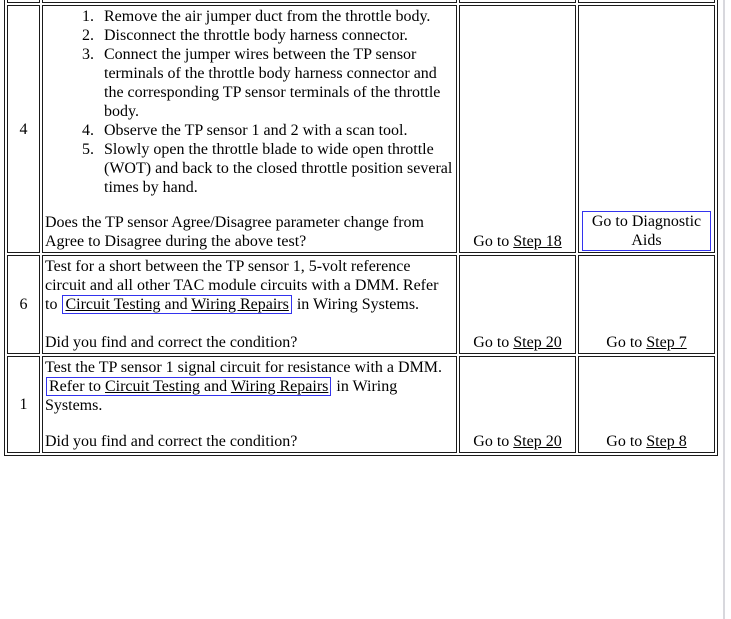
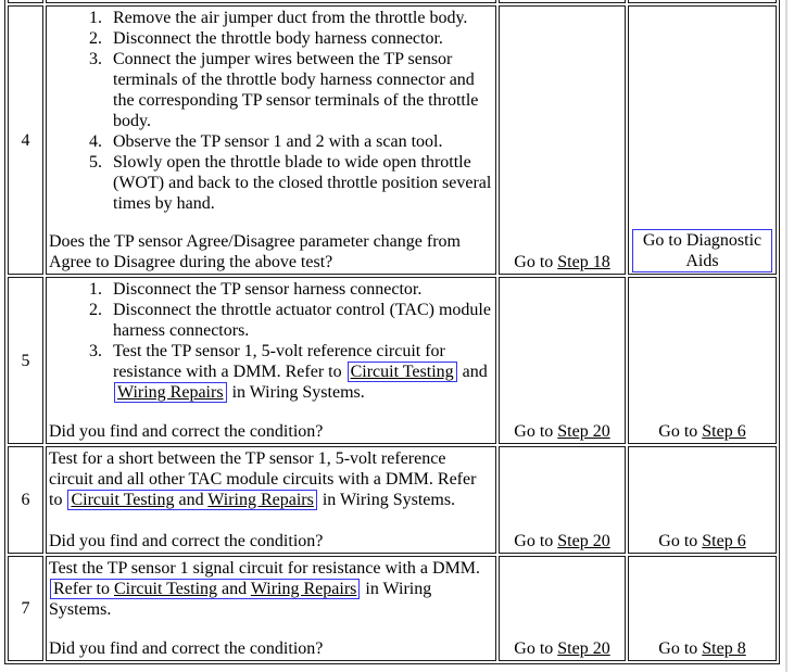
  4	Remove the air jumper duct from the throttle body.Disconnect the throttle body harness connector.Connect the jumper wires between the TP sensor terminals of the throttle body harness connector and the corresponding TP sensor terminals of the throttle body.Observe the TP sensor 1 and 2 with a scan tool.Slowly open the throttle blade to wide open throttle (WOT) and back to the closed throttle position several times by hand.Does the TP sensor Agree/Disagree parameter change from Agree to Disagree during the above test?	Go to Step 18	Go to Diagnostic Aids
+ 5	Disconnect the TP sensor harness connector.Disconnect the throttle actuator control (TAC) module harness connectors.Test the TP sensor 1, 5-volt reference circuit for resistance with a DMM. Refer to Circuit Testing and Wiring Repairs in Wiring Systems.Did you find and correct the condition?	Go to Step 20	Go to Step 6
- 6	Test for a short between the TP sensor 1, 5-volt reference circuit and all other TAC module circuits with a DMM. Refer to Circuit Testing and Wiring Repairs in Wiring Systems.Did you find and correct the condition?	Go to Step 20	Go to Step 7
+ 6	Test for a short between the TP sensor 1, 5-volt reference circuit and all other TAC module circuits with a DMM. Refer to Circuit Testing and Wiring Repairs in Wiring Systems.Did you find and correct the condition?	Go to Step 20	Go to Step 6
- 1	Test the TP sensor 1 signal circuit for resistance with a DMM. Refer to Circuit Testing and Wiring Repairs in Wiring Systems.Did you find and correct the condition?	Go to Step 20	Go to Step 8
+ 7	Test the TP sensor 1 signal circuit for resistance with a DMM. Refer to Circuit Testing and Wiring Repairs in Wiring Systems.Did you find and correct the condition?	Go to Step 20	Go to Step 8
